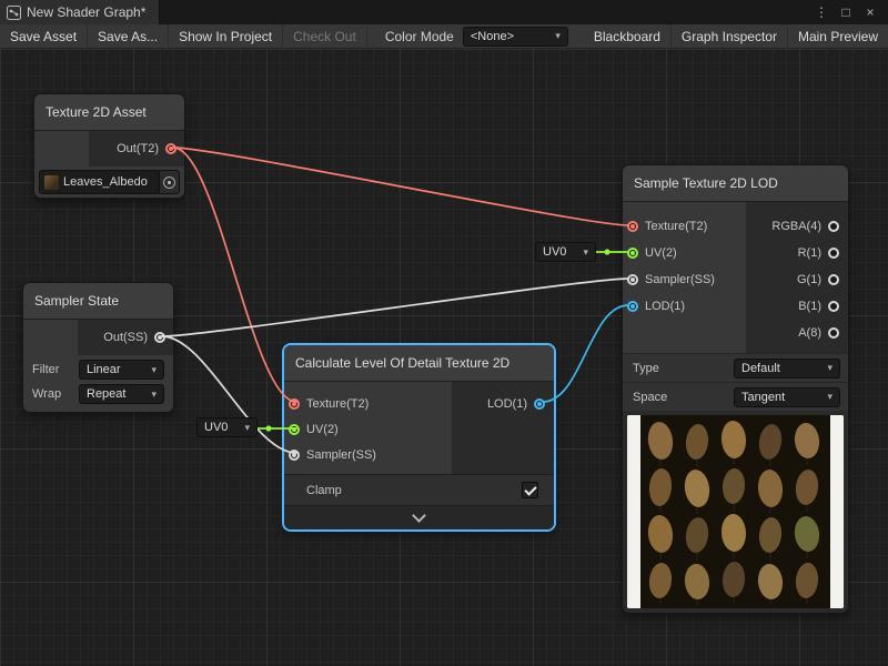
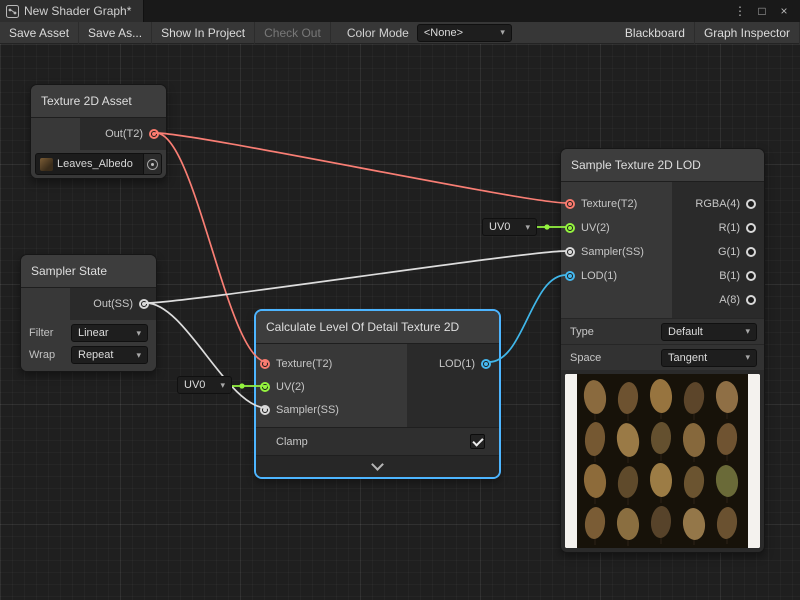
  New Shader Graph*
  ⋮
  □
  ×
  Save Asset
  Save As...
  Show In Project
  Check Out
  Color Mode
  <None>
  Blackboard
  Graph Inspector
- Main Preview
  Texture 2D Asset
  Out(T2)
  Leaves_Albedo
  Sampler State
  Out(SS)
  Filter
  Linear
  Wrap
  Repeat
  Calculate Level Of Detail Texture 2D
  Texture(T2)
  UV(2)
  Sampler(SS)
  LOD(1)
  Clamp
  Sample Texture 2D LOD
  Texture(T2)
  UV(2)
  Sampler(SS)
  LOD(1)
  RGBA(4)
  R(1)
  G(1)
  B(1)
  A(8)
  Type
  Default
  Space
  Tangent
  UV0
  UV0
